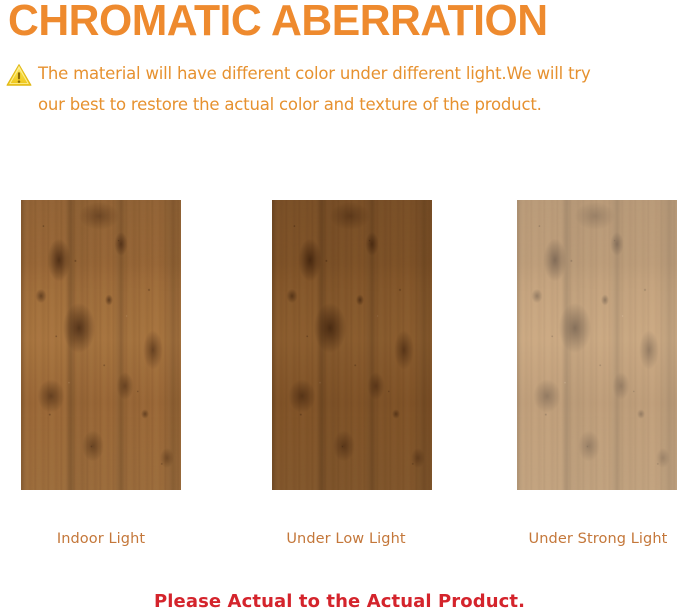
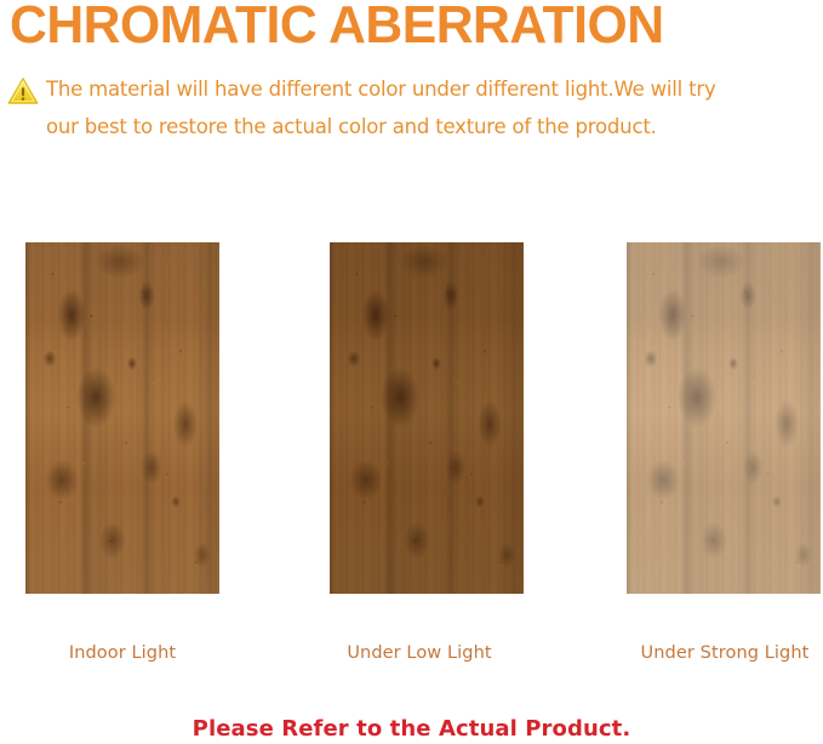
  CHROMATIC ABERRATION
  The material will have different color under different light.We will try
  our best to restore the actual color and texture of the product.
  Indoor Light
  Under Low Light
  Under Strong Light
- Please Actual to the Actual Product.
+ Please Refer to the Actual Product.
